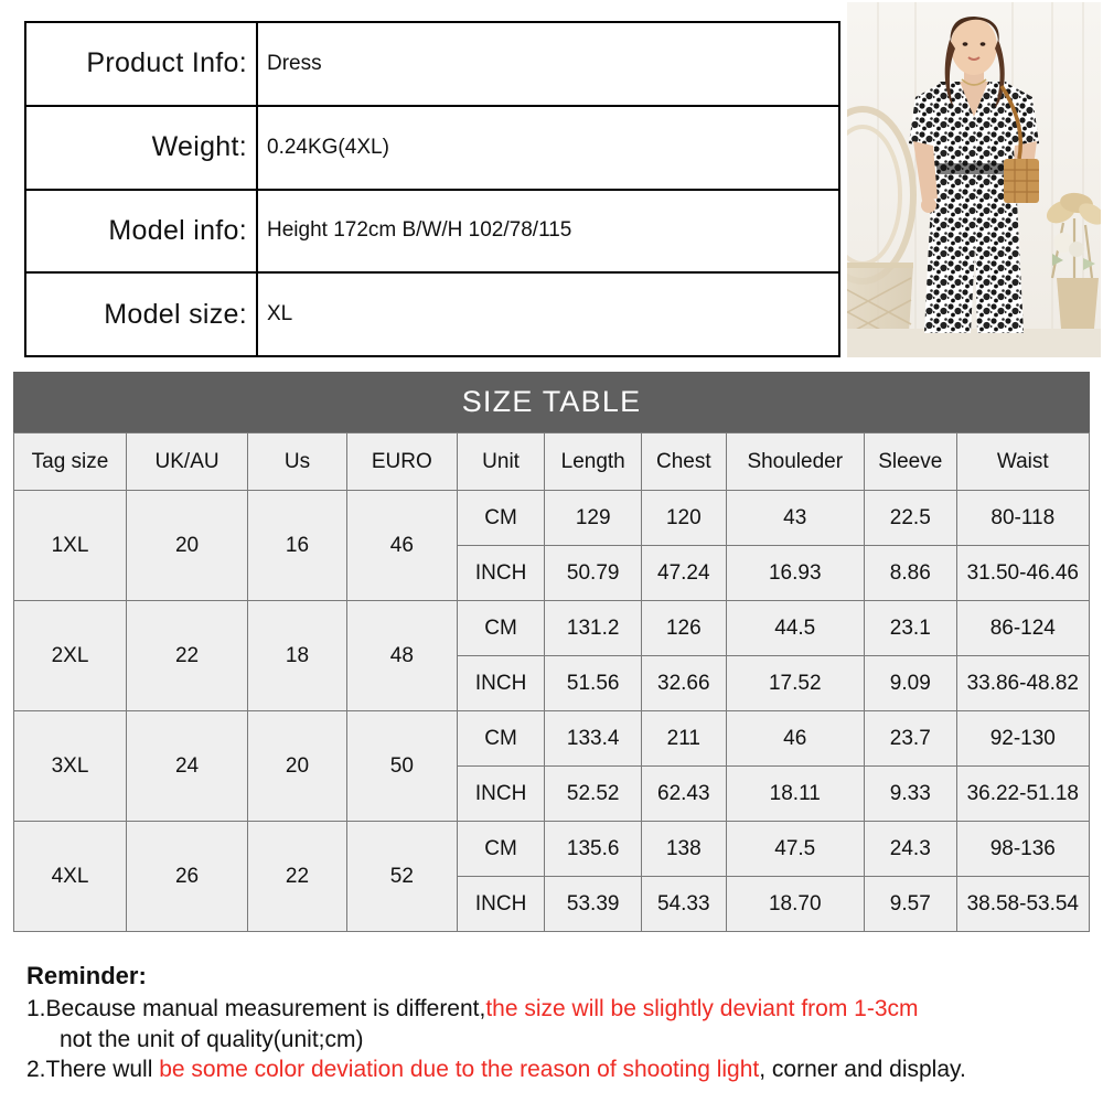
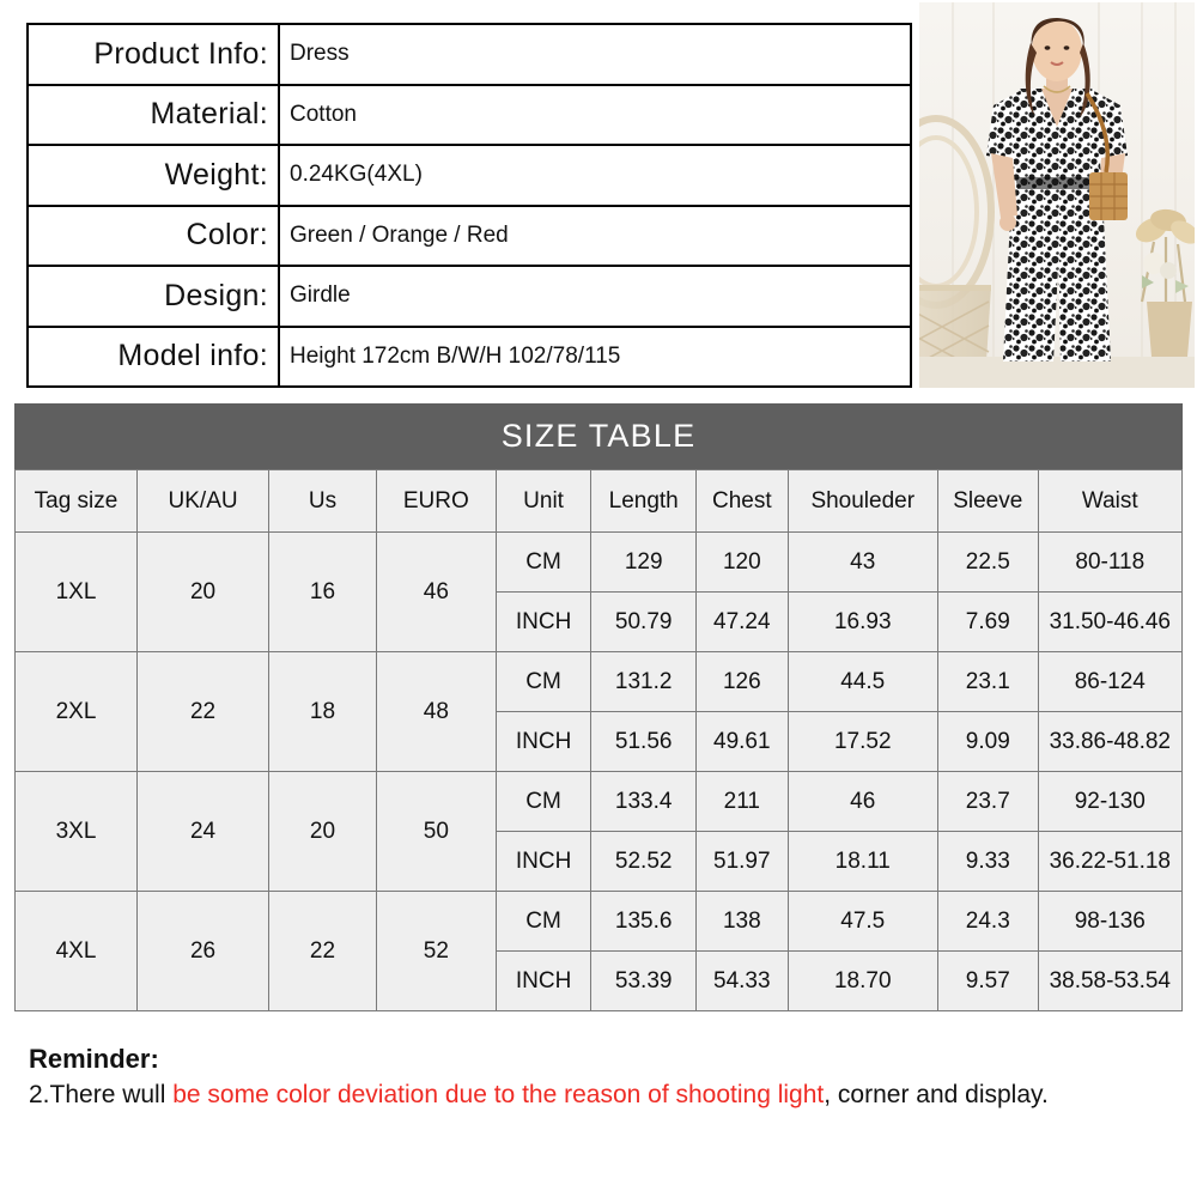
  Product Info:	Dress
+ Material:	Cotton
  Weight:	0.24KG(4XL)
+ Color:	Green / Orange / Red
+ Design:	Girdle
  Model info:	Height 172cm B/W/H 102/78/115
- Model size:	XL
  SIZE TABLE
  Tag size	UK/AU	Us	EURO	Unit	Length	Chest	Shouleder	Sleeve	Waist
  1XL	20	16	46	CM	129	120	43	22.5	80-118
- INCH	50.79	47.24	16.93	8.86	31.50-46.46
+ INCH	50.79	47.24	16.93	7.69	31.50-46.46
  2XL	22	18	48	CM	131.2	126	44.5	23.1	86-124
- INCH	51.56	32.66	17.52	9.09	33.86-48.82
+ INCH	51.56	49.61	17.52	9.09	33.86-48.82
  3XL	24	20	50	CM	133.4	211	46	23.7	92-130
- INCH	52.52	62.43	18.11	9.33	36.22-51.18
+ INCH	52.52	51.97	18.11	9.33	36.22-51.18
  4XL	26	22	52	CM	135.6	138	47.5	24.3	98-136
  INCH	53.39	54.33	18.70	9.57	38.58-53.54
  Reminder:
- 1.Because manual measurement is different,the size will be slightly deviant from 1-3cm
- not the unit of quality(unit;cm)
  2.There wull be some color deviation due to the reason of shooting light, corner and display.
